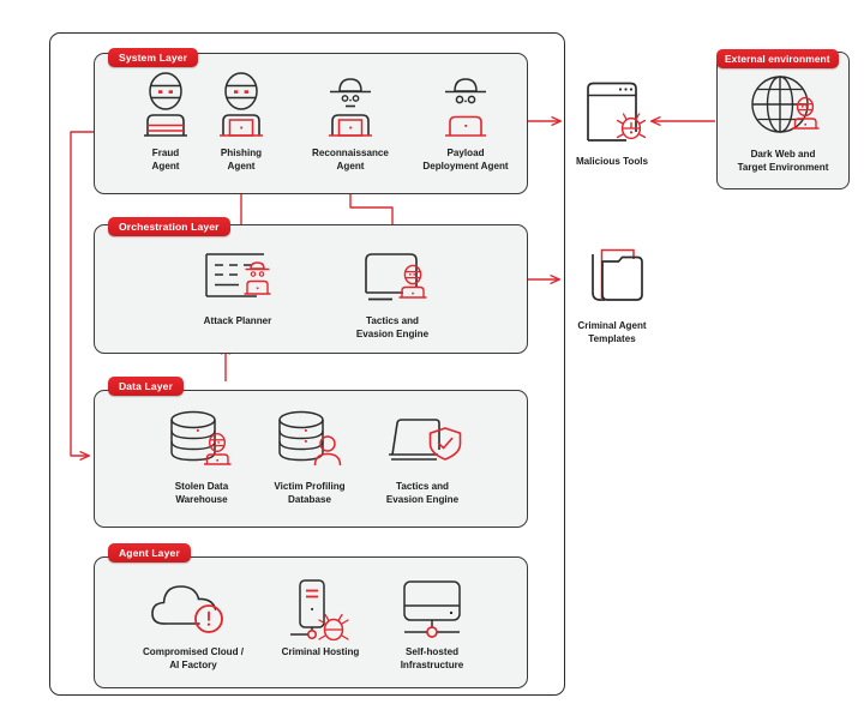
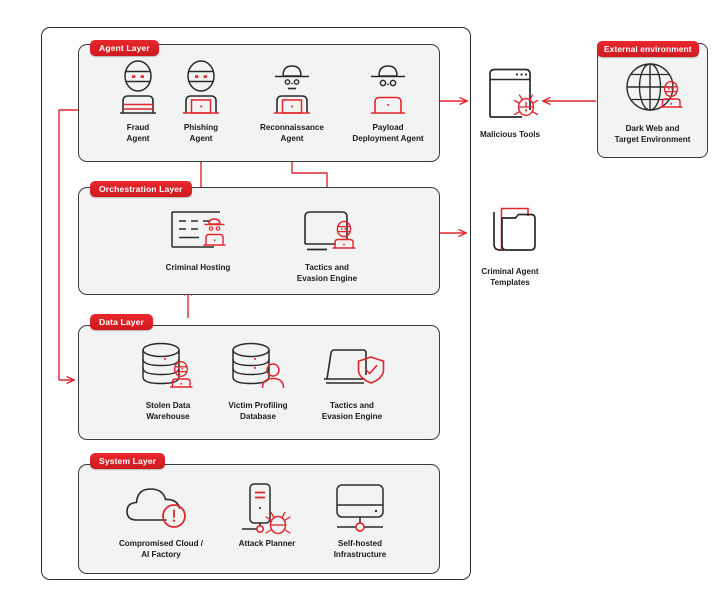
- System Layer
+ Agent Layer
  Fraud
  Agent
  Phishing
  Agent
  Reconnaissance
  Agent
  Payload
  Deployment Agent
  Orchestration Layer
- Attack Planner
+ Criminal Hosting
  Tactics and
  Evasion Engine
  Data Layer
  Stolen Data
  Warehouse
  Victim Profiling
  Database
  Tactics and
  Evasion Engine
- Agent Layer
+ System Layer
  Compromised Cloud /
  AI Factory
- Criminal Hosting
+ Attack Planner
  Self-hosted
  Infrastructure
  Malicious Tools
  Criminal Agent
  Templates
  External environment
  Dark Web and
  Target Environment
